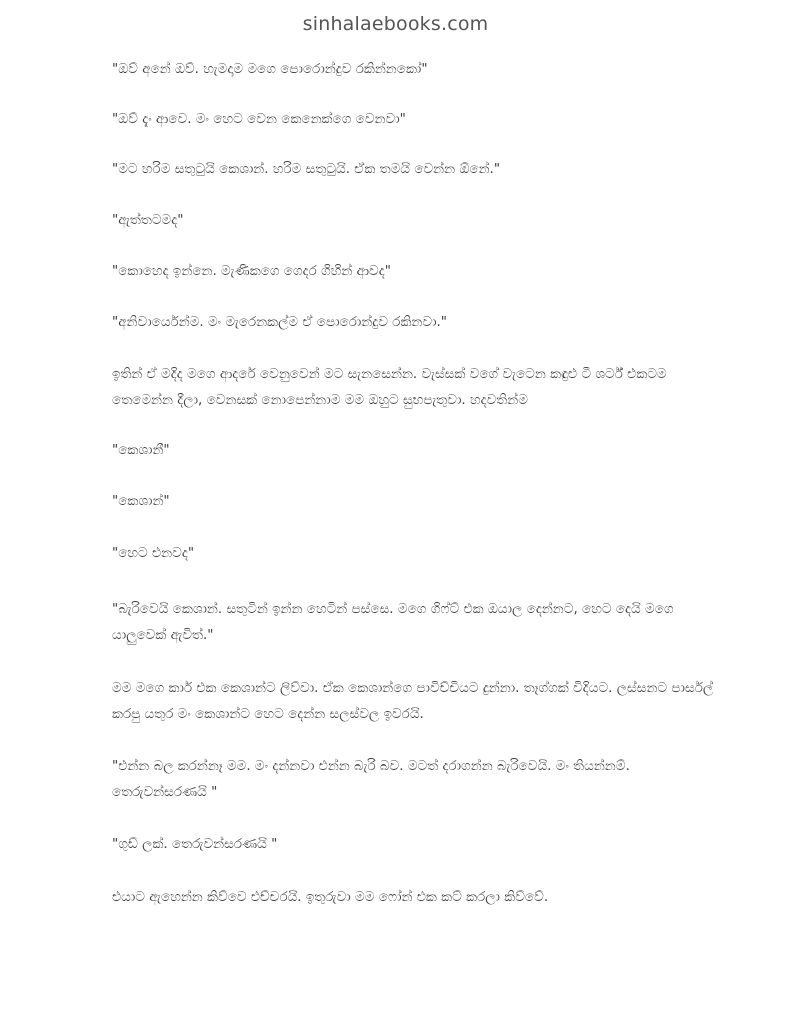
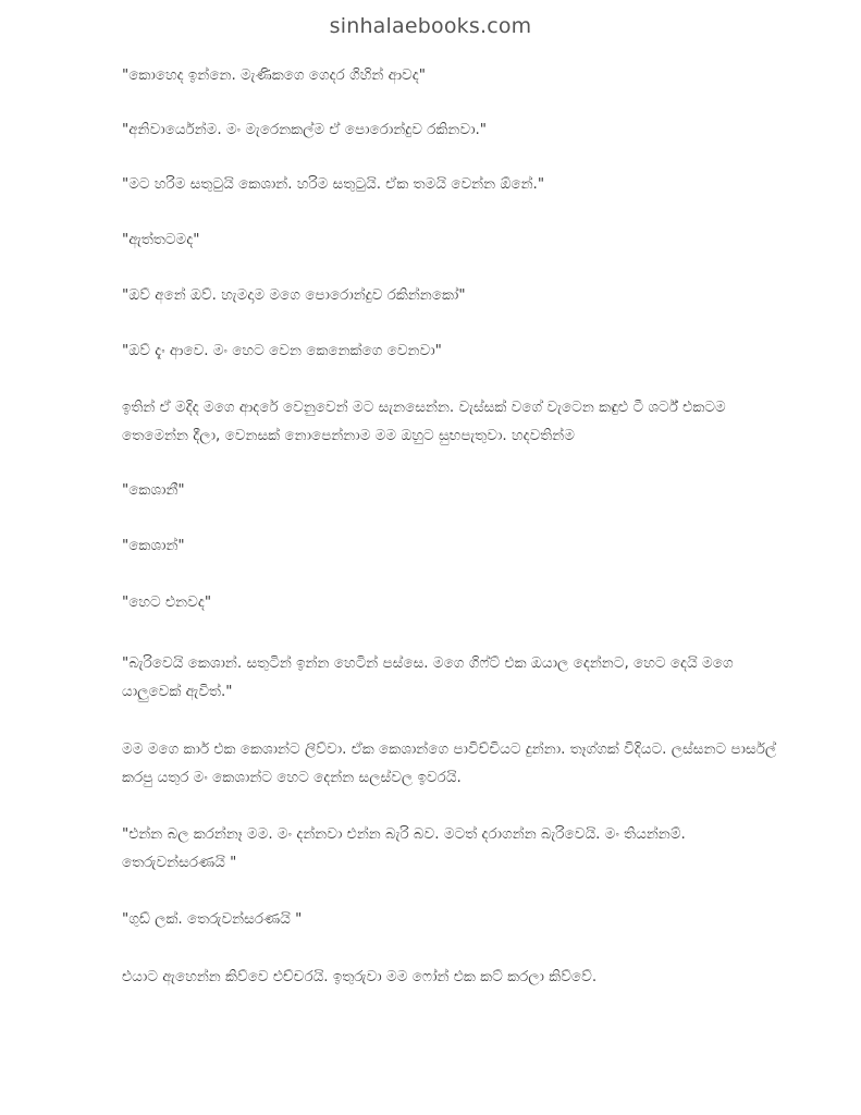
  sinhalaebooks.com
- "ඔව් අනේ ඔව්. හැමදාම මගෙ පොරොන්දුව රකින්නකෝ"
+ "කොහෙද ඉන්නෙ. මැණිකගෙ ගෙදර ගිහින් ආවද"
- "ඔව් දැං ආවෙ. මං හෙට වෙන කෙනෙක්ගෙ වෙනවා"
+ "අනිවාර්යෙන්ම. මං මැරෙනකල්ම ඒ පොරොන්දුව රකිනවා."
  "මට හරිම සතුටුයි කෙශාන්. හරිම සතුටුයි. ඒක තමයි වෙන්න ඕනේ."
  "ඇත්තටමද"
- "කොහෙද ඉන්නෙ. මැණිකගෙ ගෙදර ගිහින් ආවද"
+ "ඔව් අනේ ඔව්. හැමදාම මගෙ පොරොන්දුව රකින්නකෝ"
- "අනිවාර්යෙන්ම. මං මැරෙනකල්ම ඒ පොරොන්දුව රකිනවා."
+ "ඔව් දැං ආවෙ. මං හෙට වෙන කෙනෙක්ගෙ වෙනවා"
  ඉතින් ඒ මදිද මගෙ ආදරේ වෙනුවෙන් මට සැනසෙන්න. වැස්සක් වගේ වැටෙන කඳුළු ටී ශර්ට් එකටම තෙමෙන්න දීලා, වෙනසක් නොපෙන්නාම මම ඔහුට සුභපැතුවා. හදවතින්ම
  "කෙශානී"
  "කෙශාන්"
  "හෙට එනවද"
  "බැරිවෙයි කෙශාන්. සතුටින් ඉන්න හෙටින් පස්සෙ. මගෙ ගිෆ්ට් එක ඔයාල දෙන්නට, හෙට දෙයි මගෙ යාලුවෙක් ඇවිත්."
  මම මගෙ කාර් එක කෙශාන්ට ලිව්වා. ඒක කෙශාන්ගෙ පාවිච්චියට දුන්නා. තෑග්ගක් විදියට. ලස්සනට පාර්සල් කරපු යතුර මං කෙශාන්ට හෙට දෙන්න සලස්වල ඉවරයි.
  "එන්න බල කරන්නෑ මම. මං දන්නවා එන්න බැරි බව. මටත් දරාගන්න බැරිවෙයි. මං තියන්නම්. තෙරුවන්සරණයි "
  "ගුඩ් ලක්. තෙරුවන්සරණයි "
  එයාට ඇහෙන්න කිව්වෙ එච්චරයි. ඉතුරුවා මම ෆෝන් එක කට් කරලා කිව්වේ.
